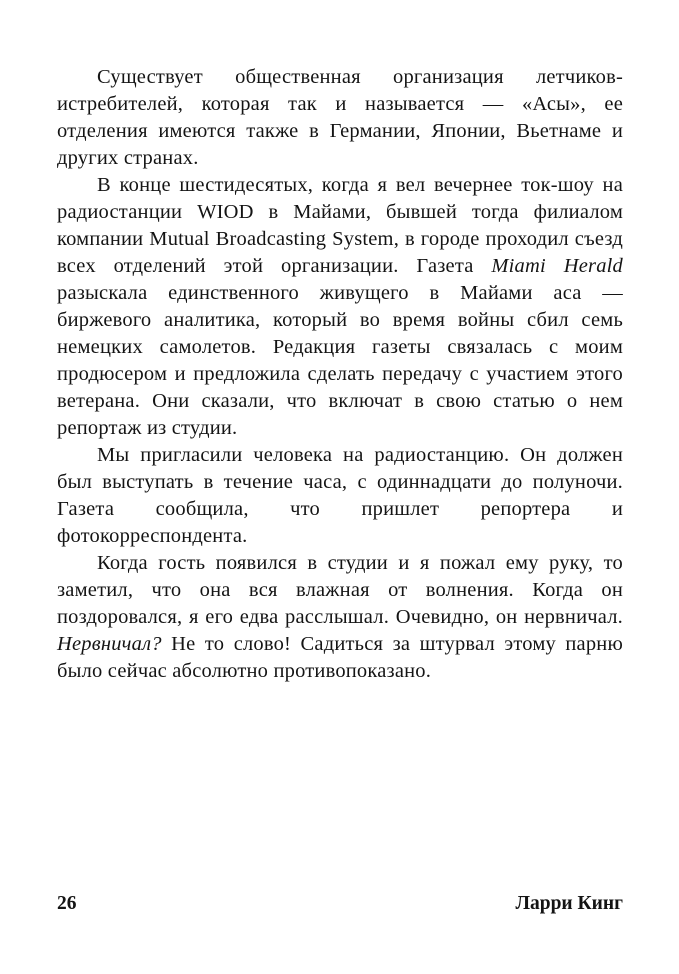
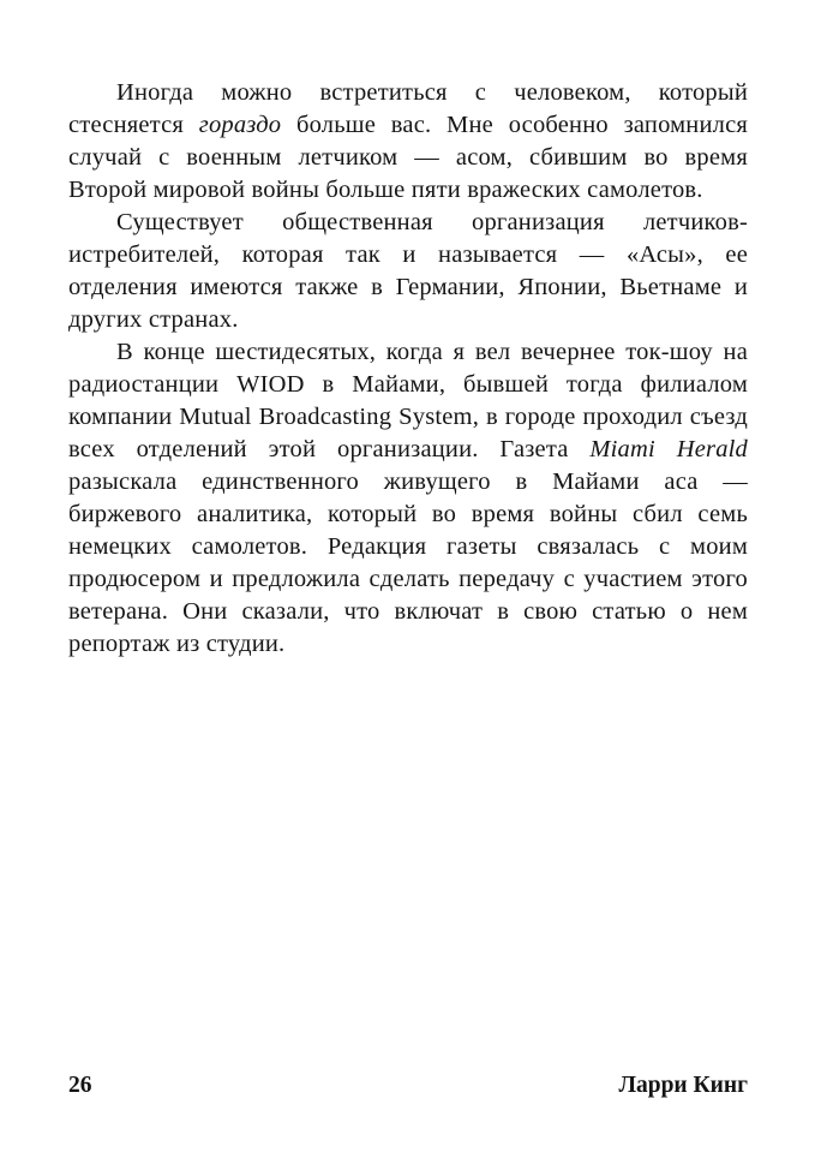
+ Иногда можно встретиться с человеком, который стесняется гораздо больше вас. Мне особенно запомнился случай с военным летчиком — асом, сбившим во время Второй мировой войны больше пяти вражеских самолетов.
  Существует общественная организация летчиков-истребителей, которая так и называется — «Асы», ее отделения имеются также в Германии, Японии, Вьетнаме и других странах.
  В конце шестидесятых, когда я вел вечернее ток-шоу на радиостанции WIOD в Майами, бывшей тогда филиалом компании Mutual Broadcasting System, в городе проходил съезд всех отделений этой организации. Газета Miami Herald разыскала единственного живущего в Майами аса — биржевого аналитика, который во время войны сбил семь немецких самолетов. Редакция газеты связалась с моим продюсером и предложила сделать передачу с участием этого ветерана. Они сказали, что включат в свою статью о нем репортаж из студии.
- Мы пригласили человека на радиостанцию. Он должен был выступать в течение часа, с одиннадцати до полуночи. Газета сообщила, что пришлет репортера и фотокорреспондента.
- Когда гость появился в студии и я пожал ему руку, то заметил, что она вся влажная от волнения. Когда он поздоровался, я его едва расслышал. Очевидно, он нервничал. Нервничал? Не то слово! Садиться за штурвал этому парню было сейчас абсолютно противопоказано.
  26
  Ларри Кинг
